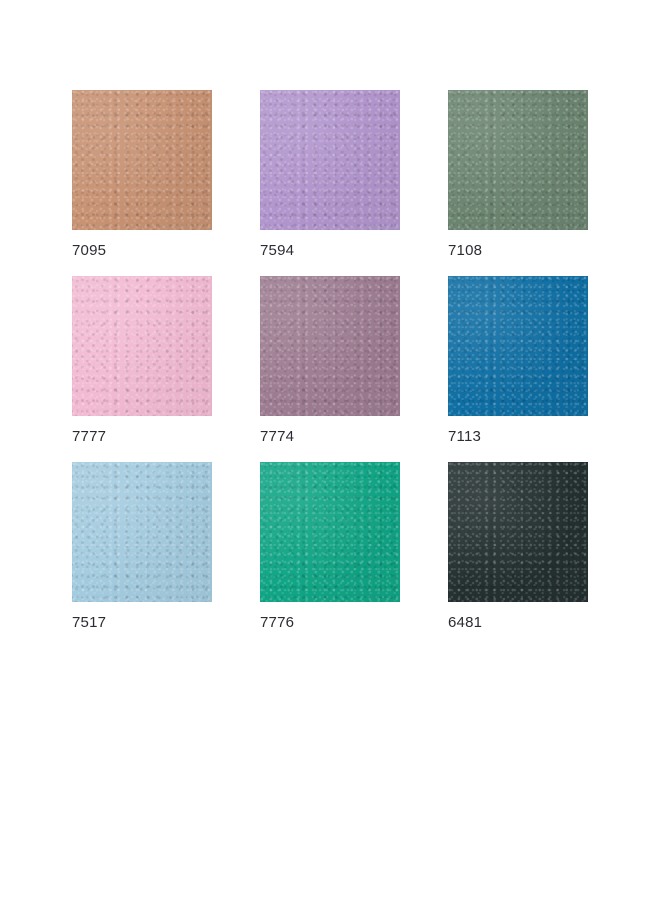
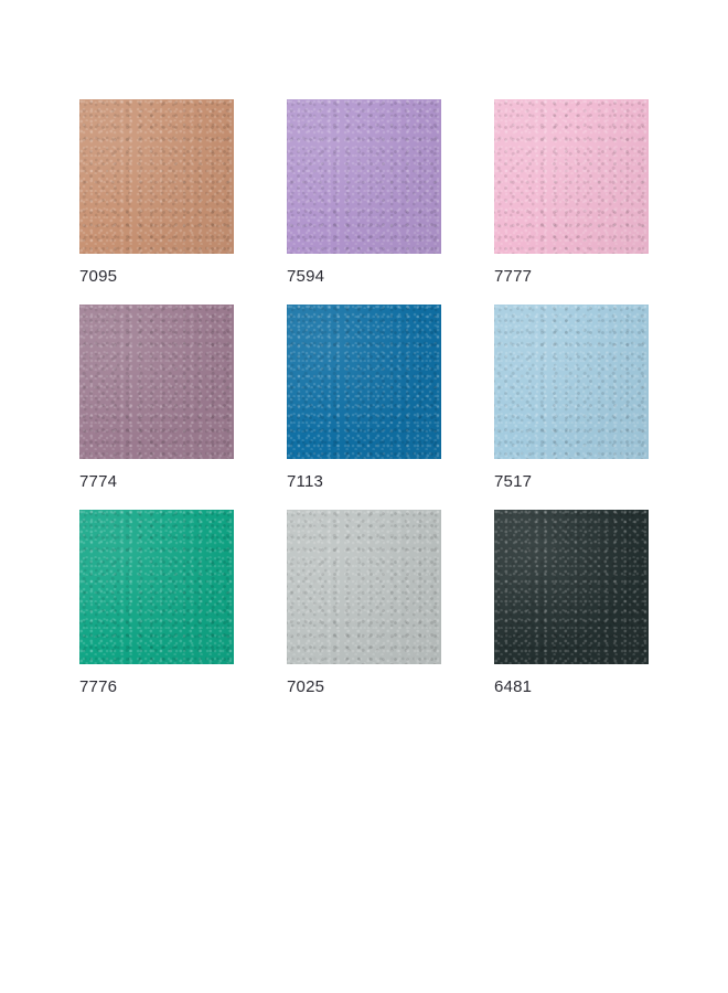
  7095
  7594
- 7108
  7777
  7774
  7113
  7517
  7776
+ 7025
  6481
